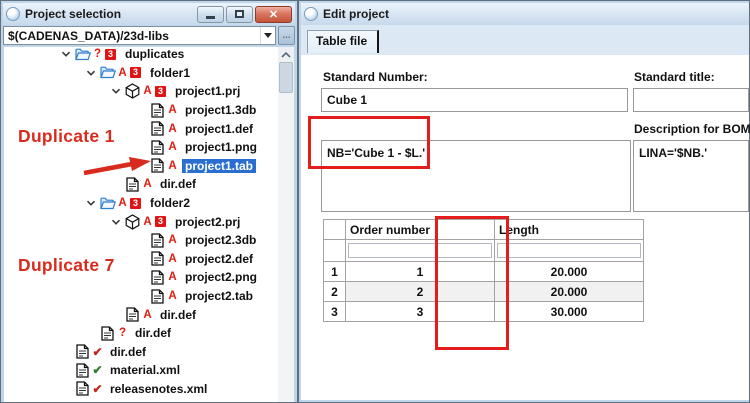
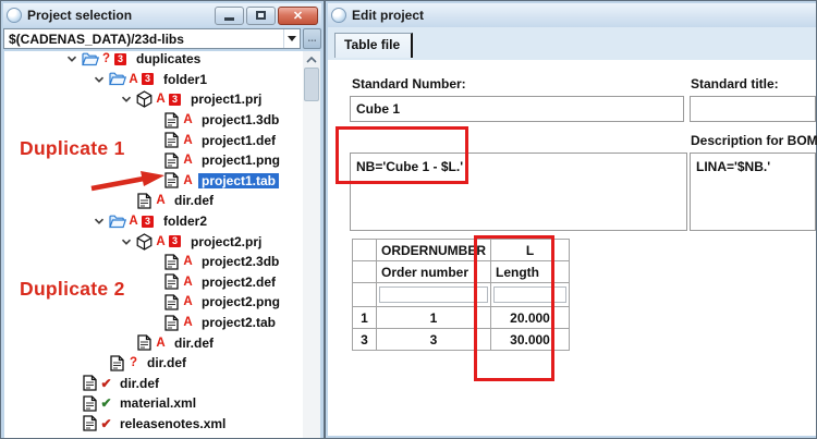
  Project selection
  ✕
  $(CADENAS_DATA)/23d-libs
  ...
  ?
  3
  duplicates
  A
  3
  folder1
  A
  3
  project1.prj
  A
  project1.3db
  A
  project1.def
  A
  project1.png
  A
  project1.tab
  A
  dir.def
  A
  3
  folder2
  A
  3
  project2.prj
  A
  project2.3db
  A
  project2.def
  A
  project2.png
  A
  project2.tab
  A
  dir.def
  ?
  dir.def
  ✔
  dir.def
  ✔
  material.xml
  ✔
  releasenotes.xml
  Duplicate 1
- Duplicate 7
+ Duplicate 2
  Edit project
  Table file
  Standard Number:
  Cube 1
  Standard title:
  NB='Cube 1 - $L.'
  Description for BOM
  LINA='$NB.'
+ 	ORDERNUMBER	L
  	Order number	Length
  1	1	20.000
- 2	2	20.000
  3	3	30.000
